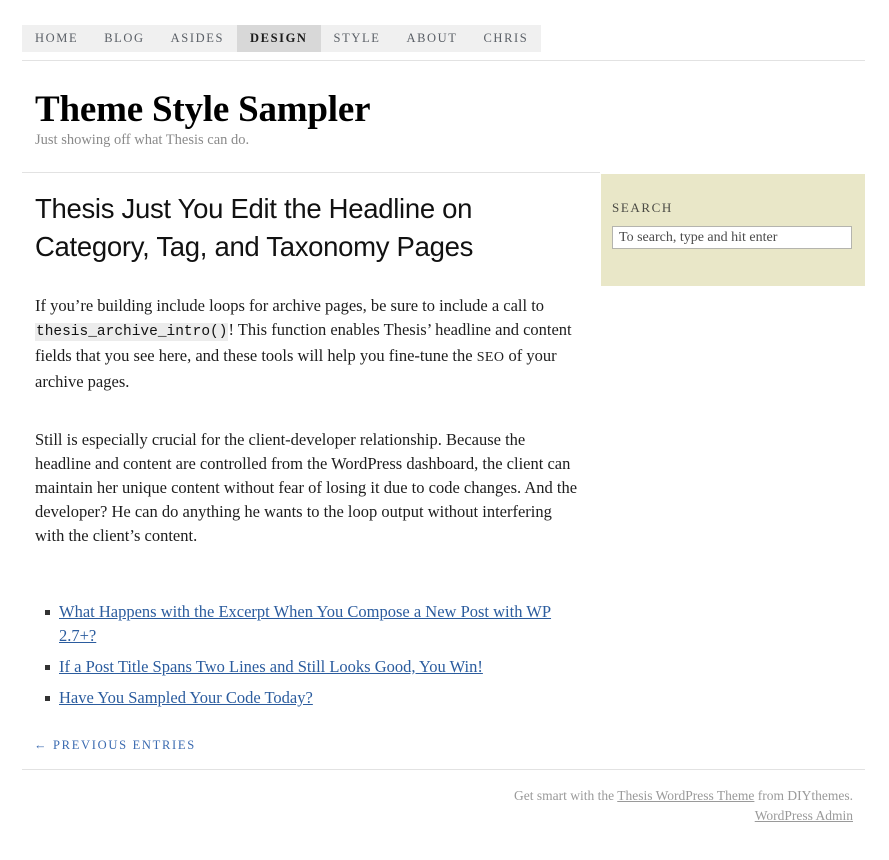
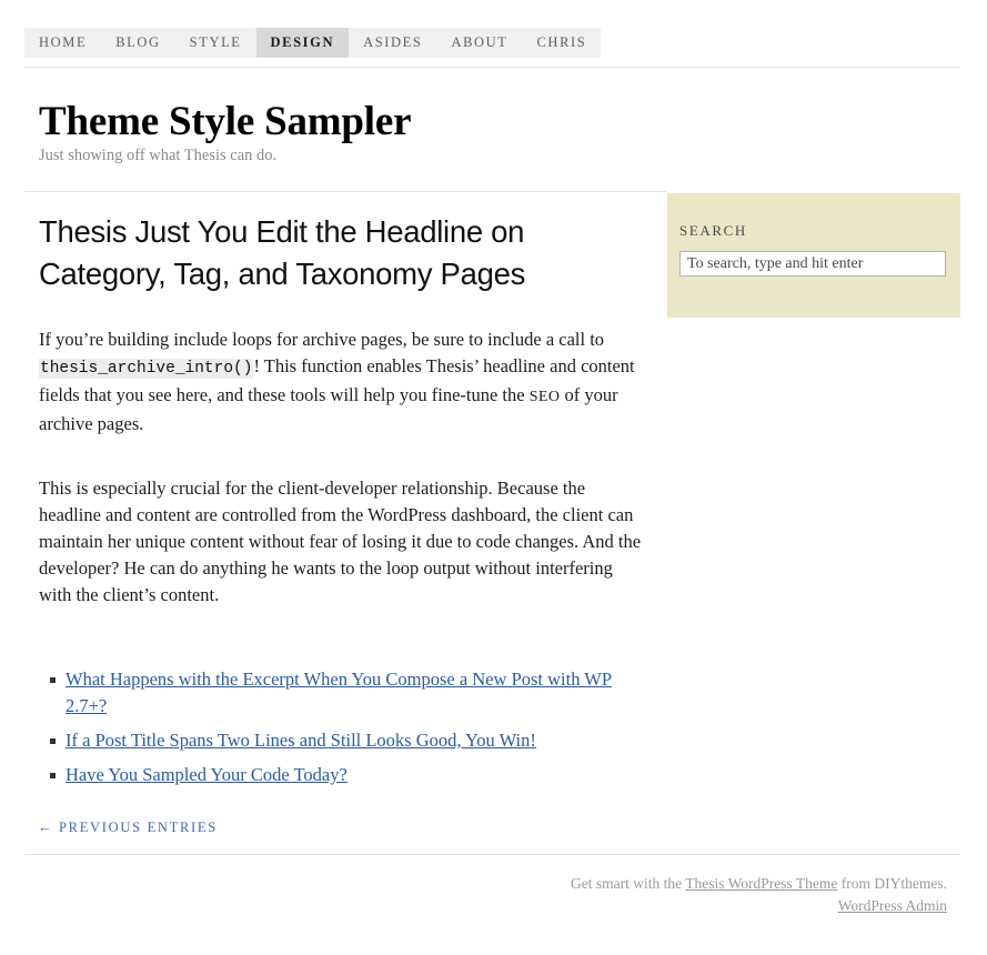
  HOME
  BLOG
- ASIDES
+ STYLE
  DESIGN
- STYLE
+ ASIDES
  ABOUT
  CHRIS
  Theme Style Sampler
  Just showing off what Thesis can do.
  Thesis Just You Edit the Headline on Category, Tag, and Taxonomy Pages
  If you’re building include loops for archive pages, be sure to include a call to thesis_archive_intro()! This function enables Thesis’ headline and content fields that you see here, and these tools will help you fine-tune the SEO of your archive pages.
- Still is especially crucial for the client-developer relationship. Because the headline and content are controlled from the WordPress dashboard, the client can maintain her unique content without fear of losing it due to code changes. And the developer? He can do anything he wants to the loop output without interfering with the client’s content.
+ This is especially crucial for the client-developer relationship. Because the headline and content are controlled from the WordPress dashboard, the client can maintain her unique content without fear of losing it due to code changes. And the developer? He can do anything he wants to the loop output without interfering with the client’s content.
  What Happens with the Excerpt When You Compose a New Post with WP 2.7+?
  If a Post Title Spans Two Lines and Still Looks Good, You Win!
  Have You Sampled Your Code Today?
  ← PREVIOUS ENTRIES
  SEARCH
  To search, type and hit enter
  Get smart with the Thesis WordPress Theme from DIYthemes.
  WordPress Admin
